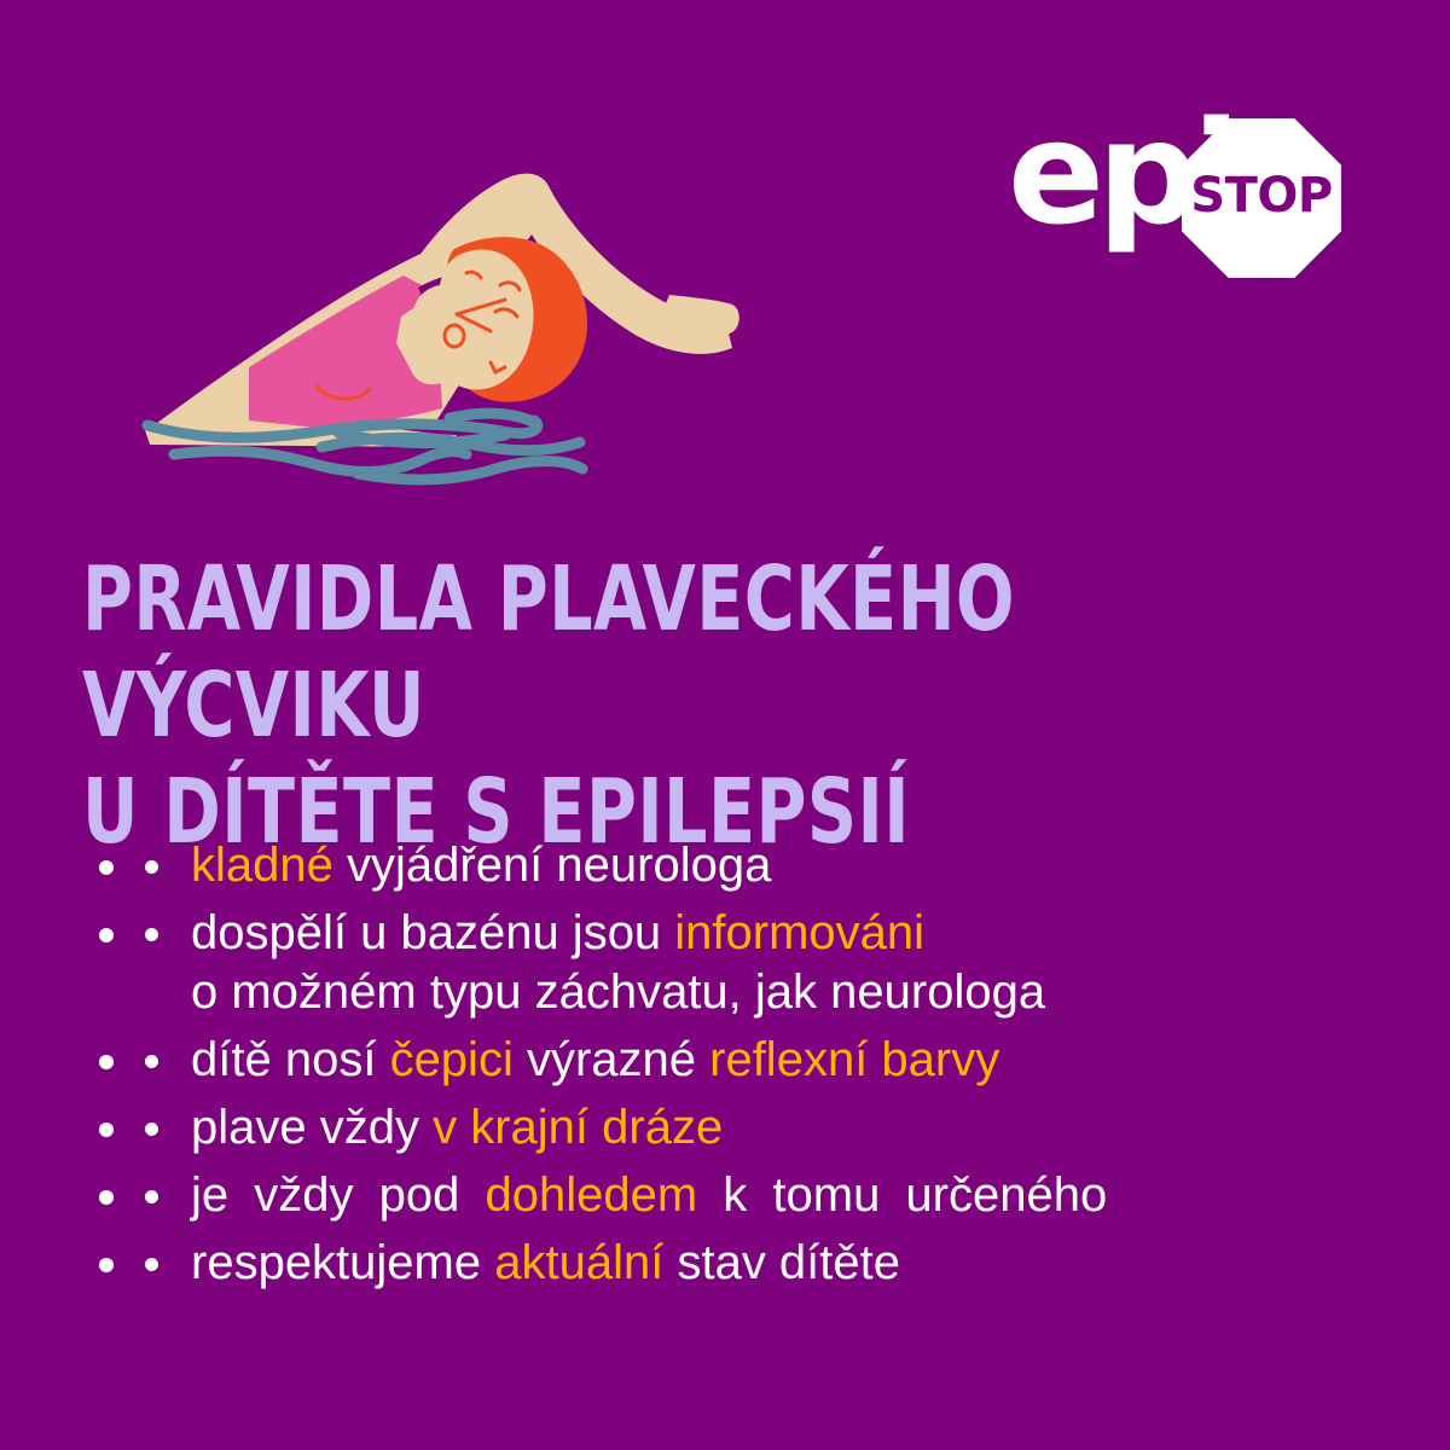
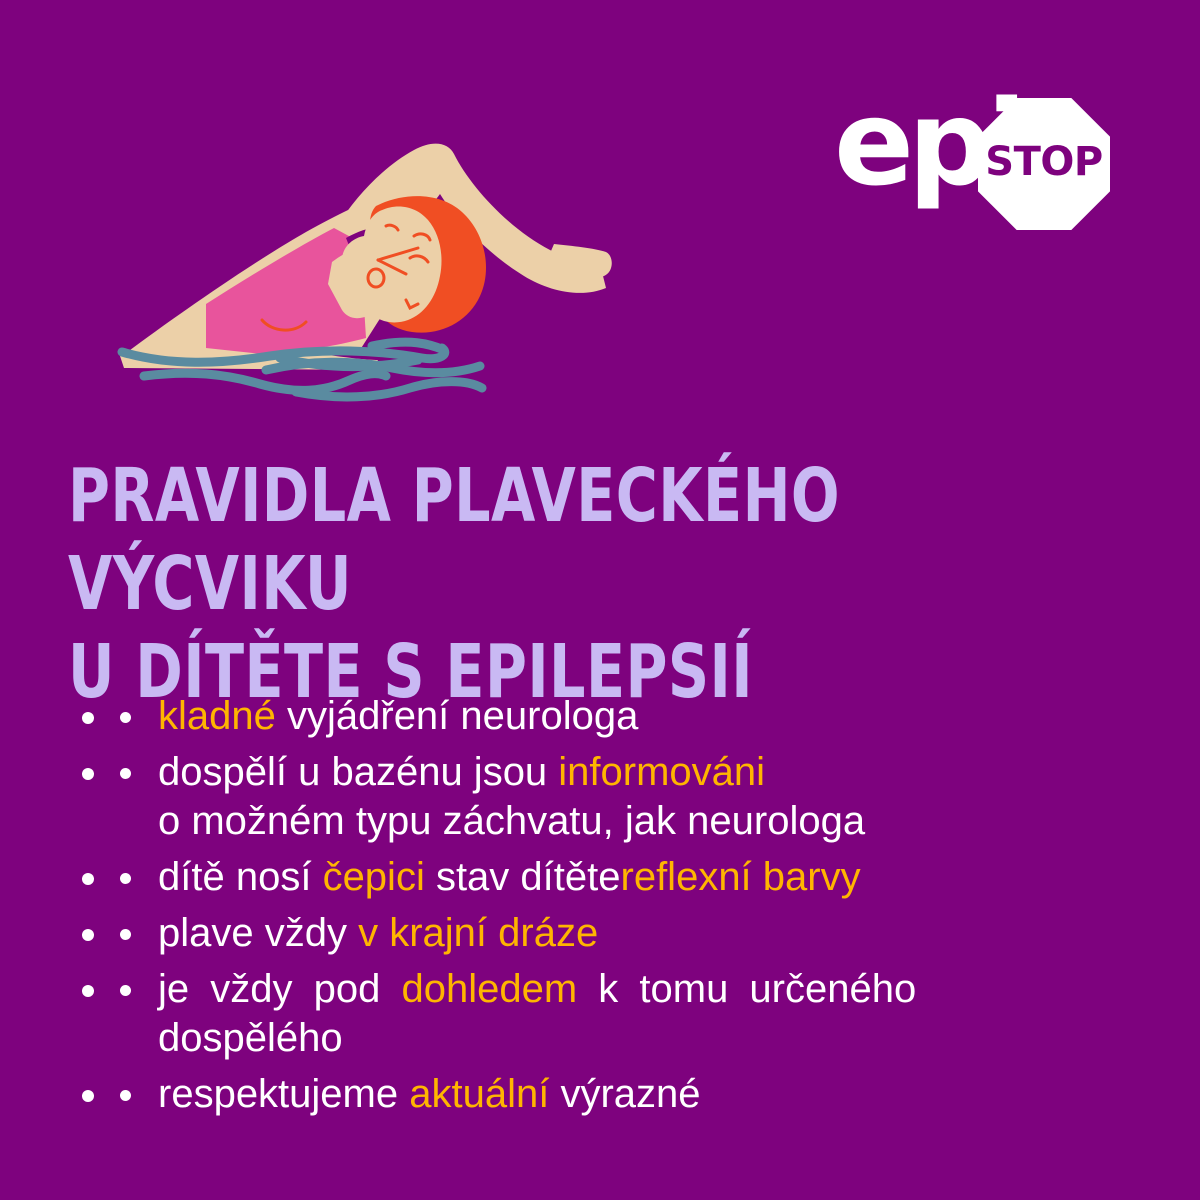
  STOP
  PRAVIDLA PLAVECKÉHO VÝCVIKU
  U DÍTĚTE S EPILEPSIÍ
  kladné vyjádření neurologa
  dospělí u bazénu jsou informováni
  o možném typu záchvatu, jak neurologa
- dítě nosí čepici výrazné reflexní barvy
+ dítě nosí čepici stav dítětereflexní barvy
  plave vždy v krajní dráze
  je vždy pod dohledem k tomu určeného
+ dospělého
- respektujeme aktuální stav dítěte
+ respektujeme aktuální výrazné
